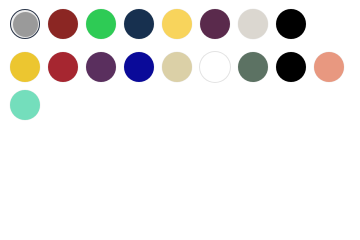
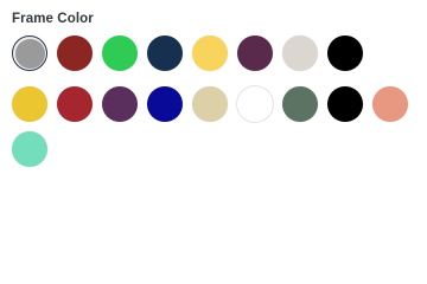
+ Frame Color
